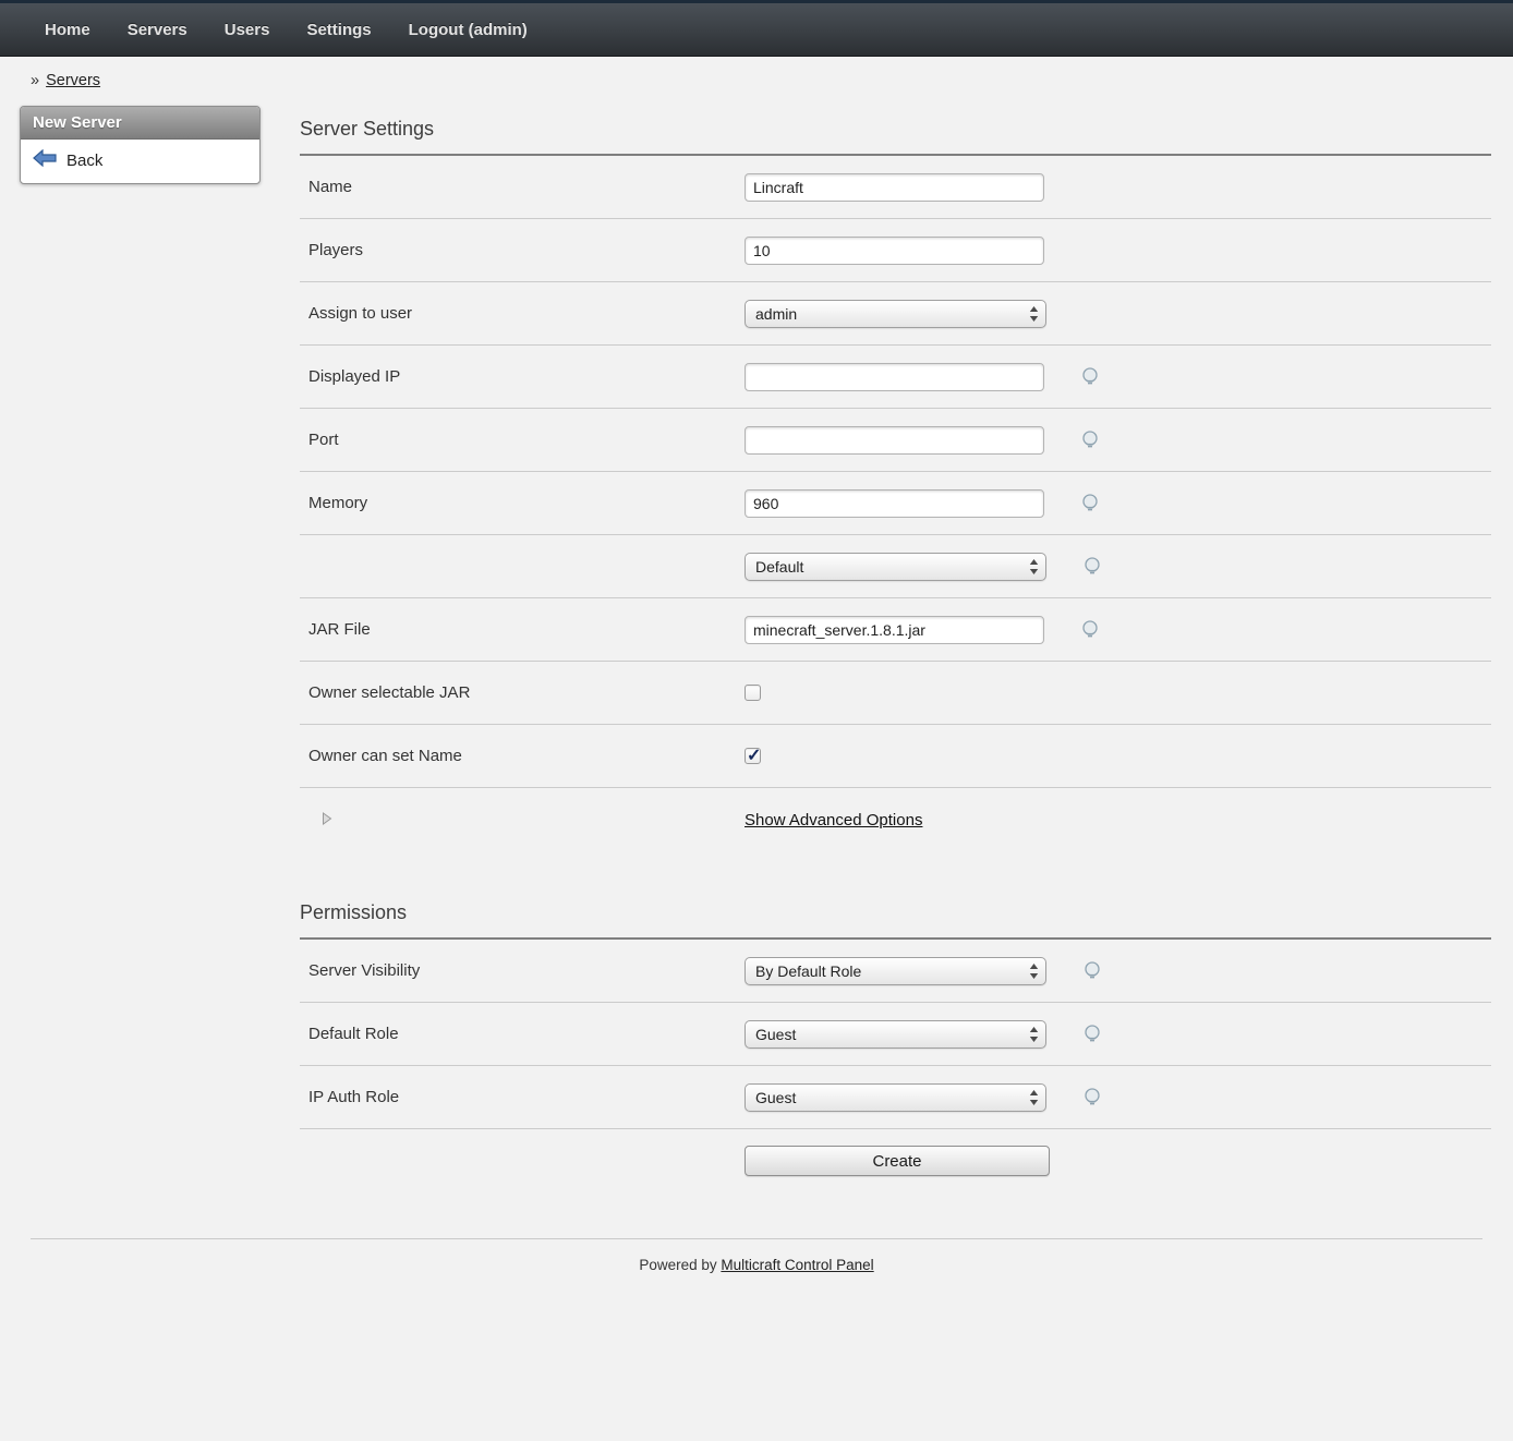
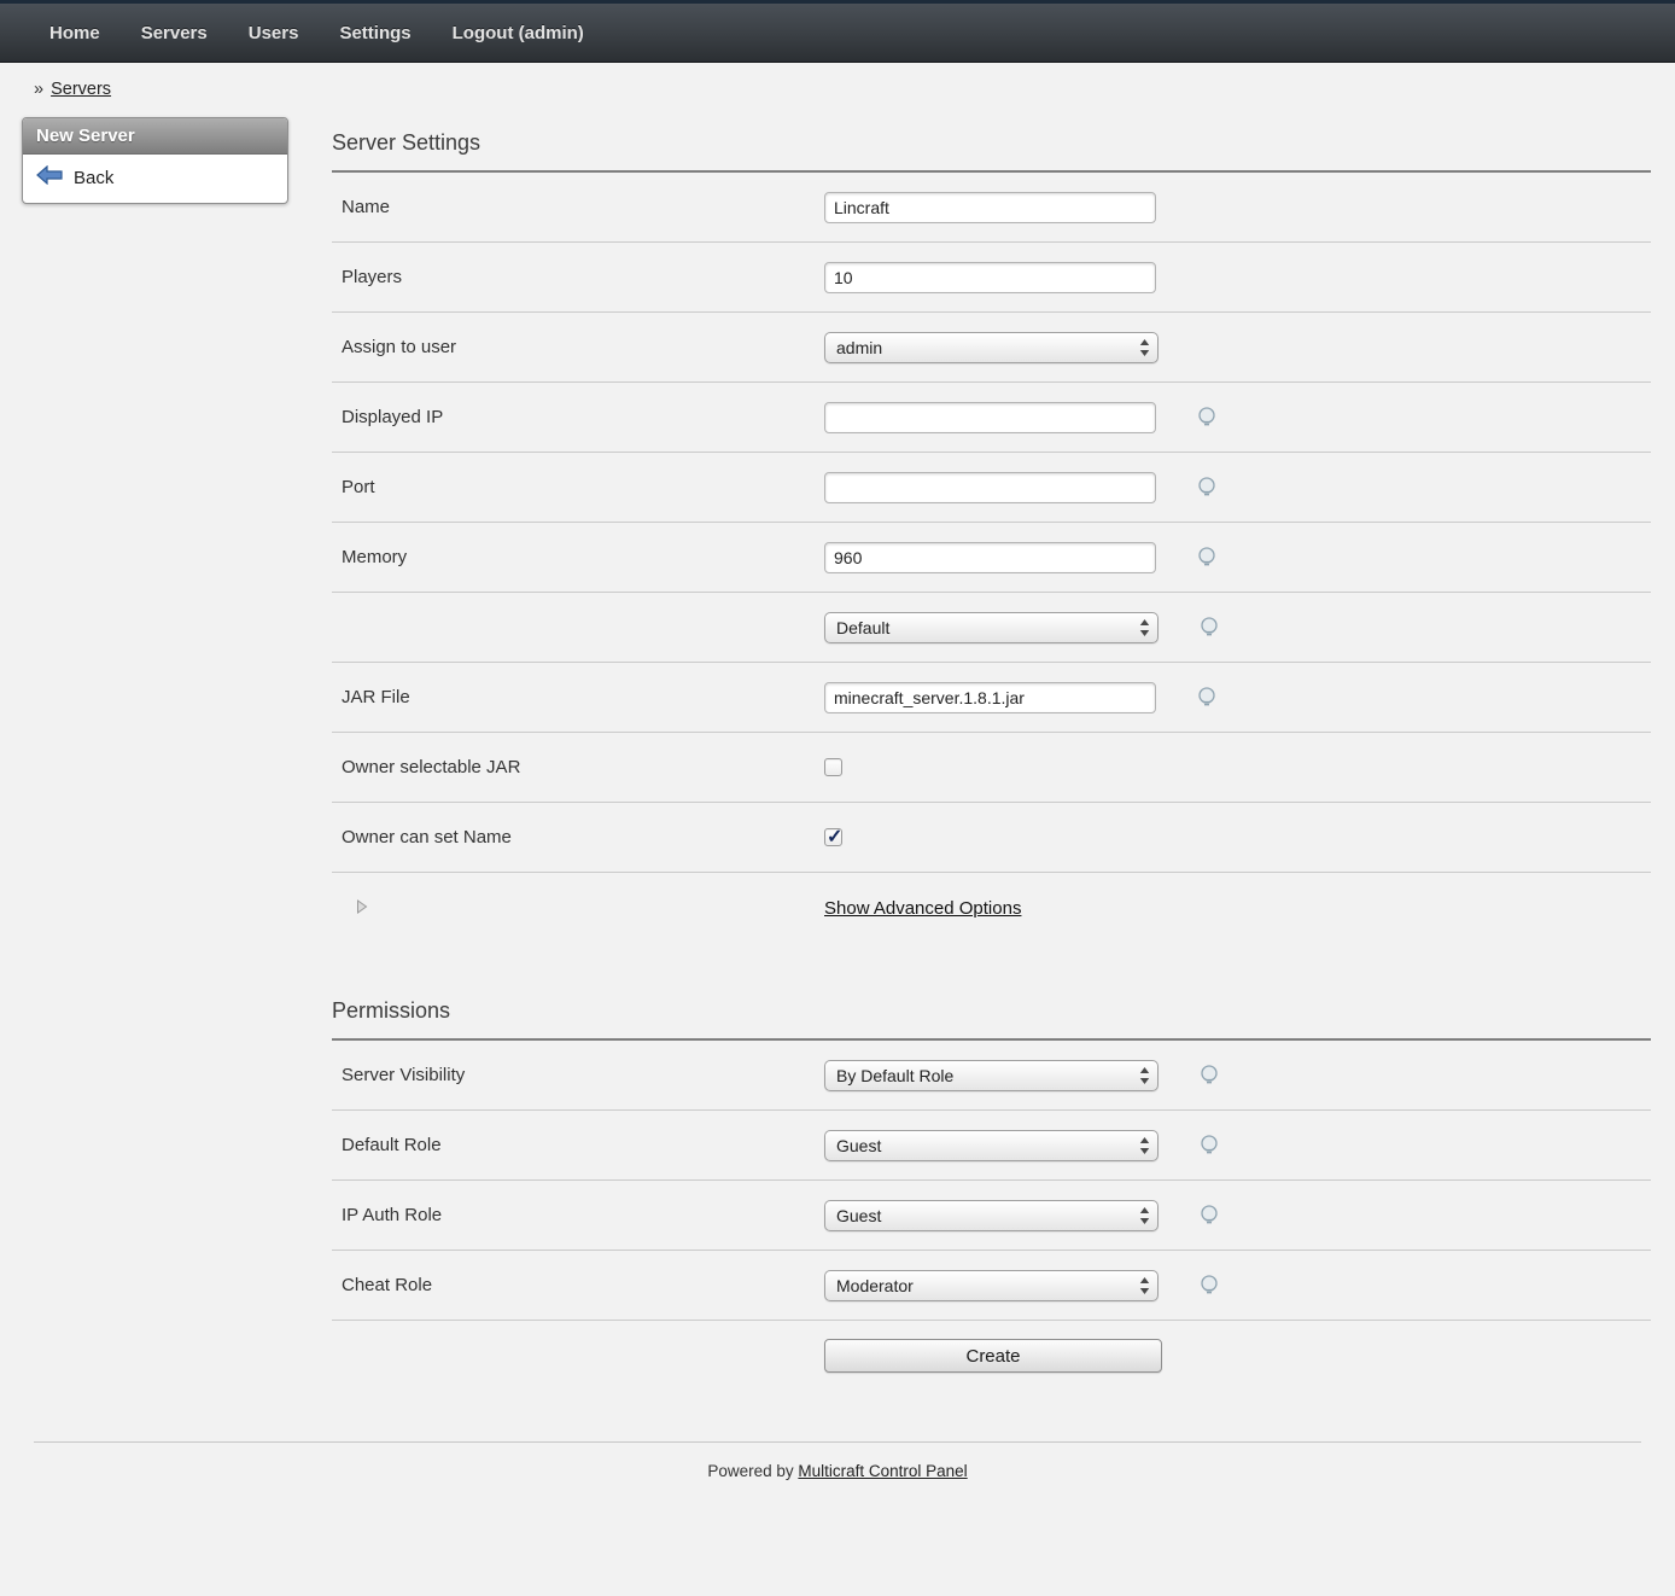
  Home
  Servers
  Users
  Settings
  Logout (admin)
  » Servers
  New Server
  Back
  Server Settings
  Name
  Lincraft
  Players
  10
  Assign to user
  admin
  Displayed IP
  Port
  Memory
  960
  Default
  JAR File
  minecraft_server.1.8.1.jar
  Owner selectable JAR
  Owner can set Name
  Show Advanced Options
  Permissions
  Server Visibility
  By Default Role
  Default Role
  Guest
  IP Auth Role
  Guest
+ Cheat Role
+ Moderator
  Create
  Powered by Multicraft Control Panel
